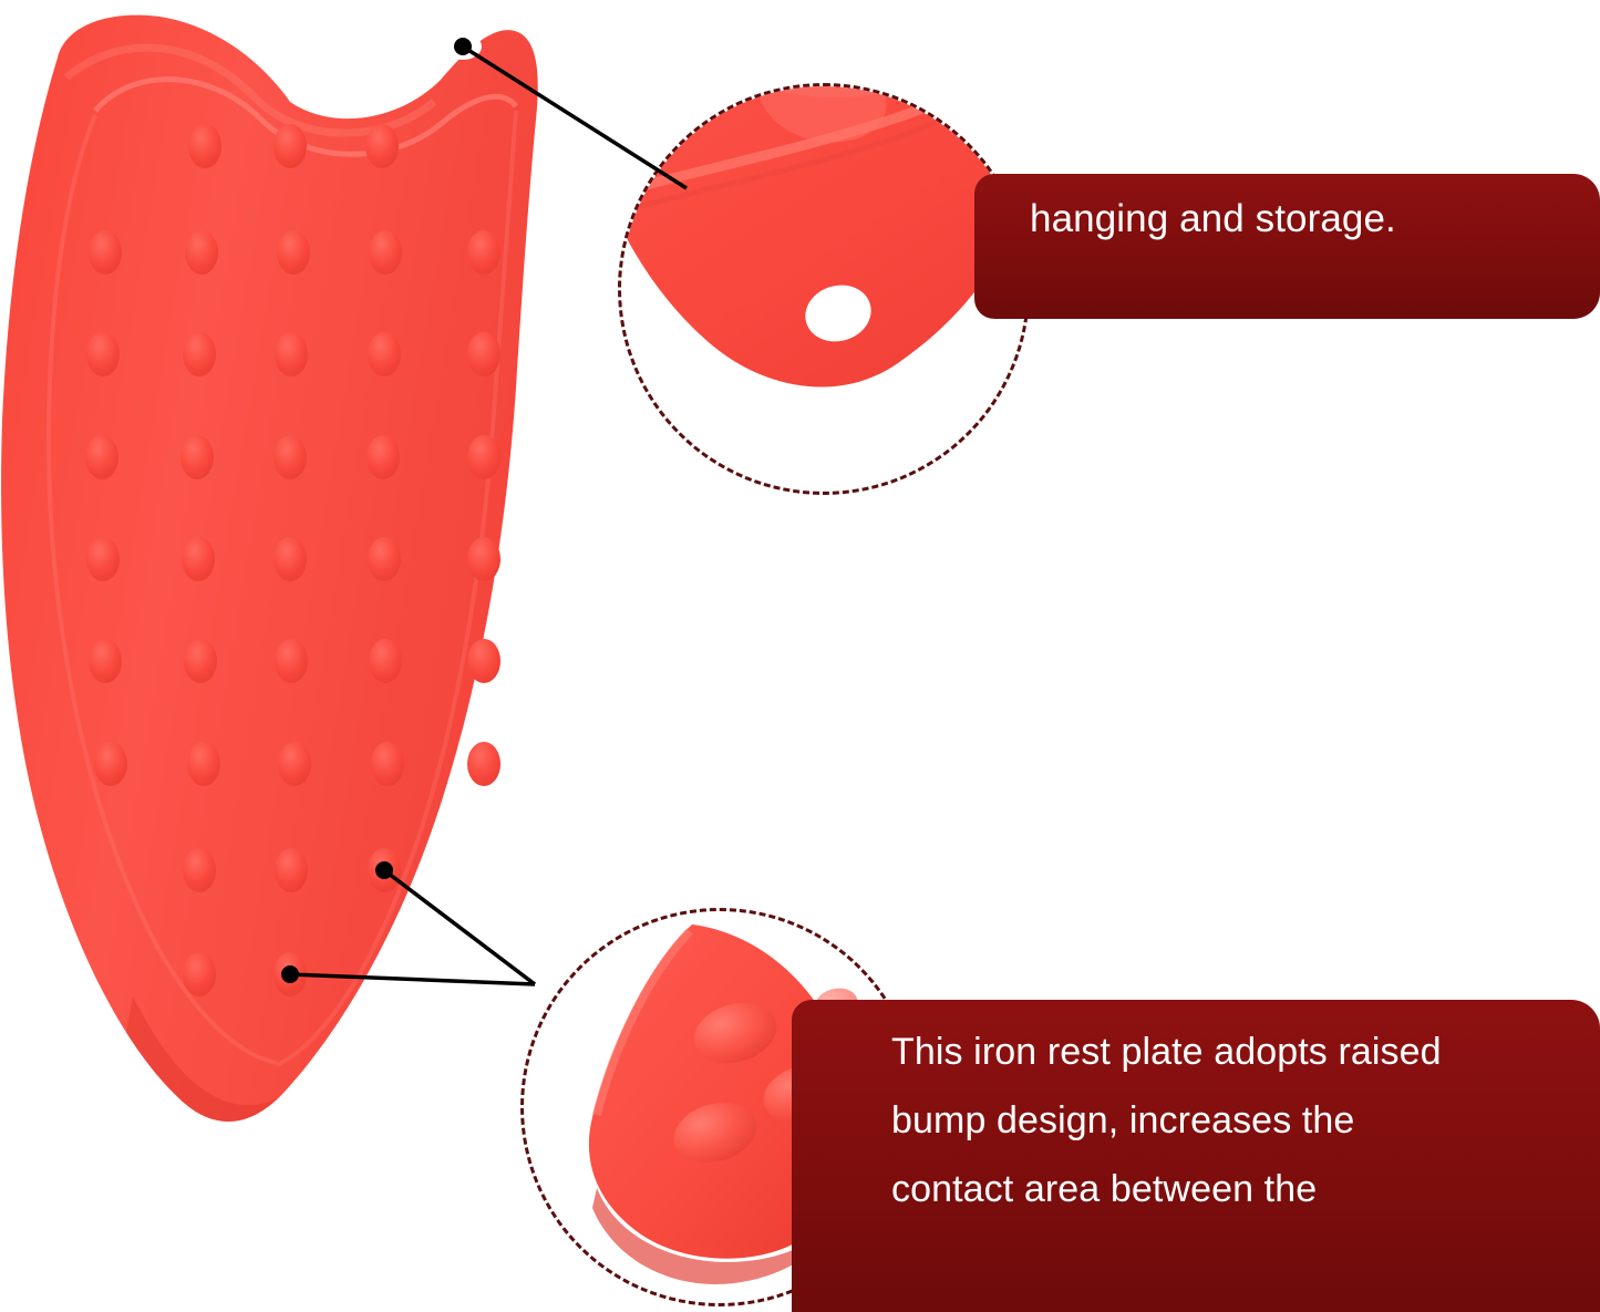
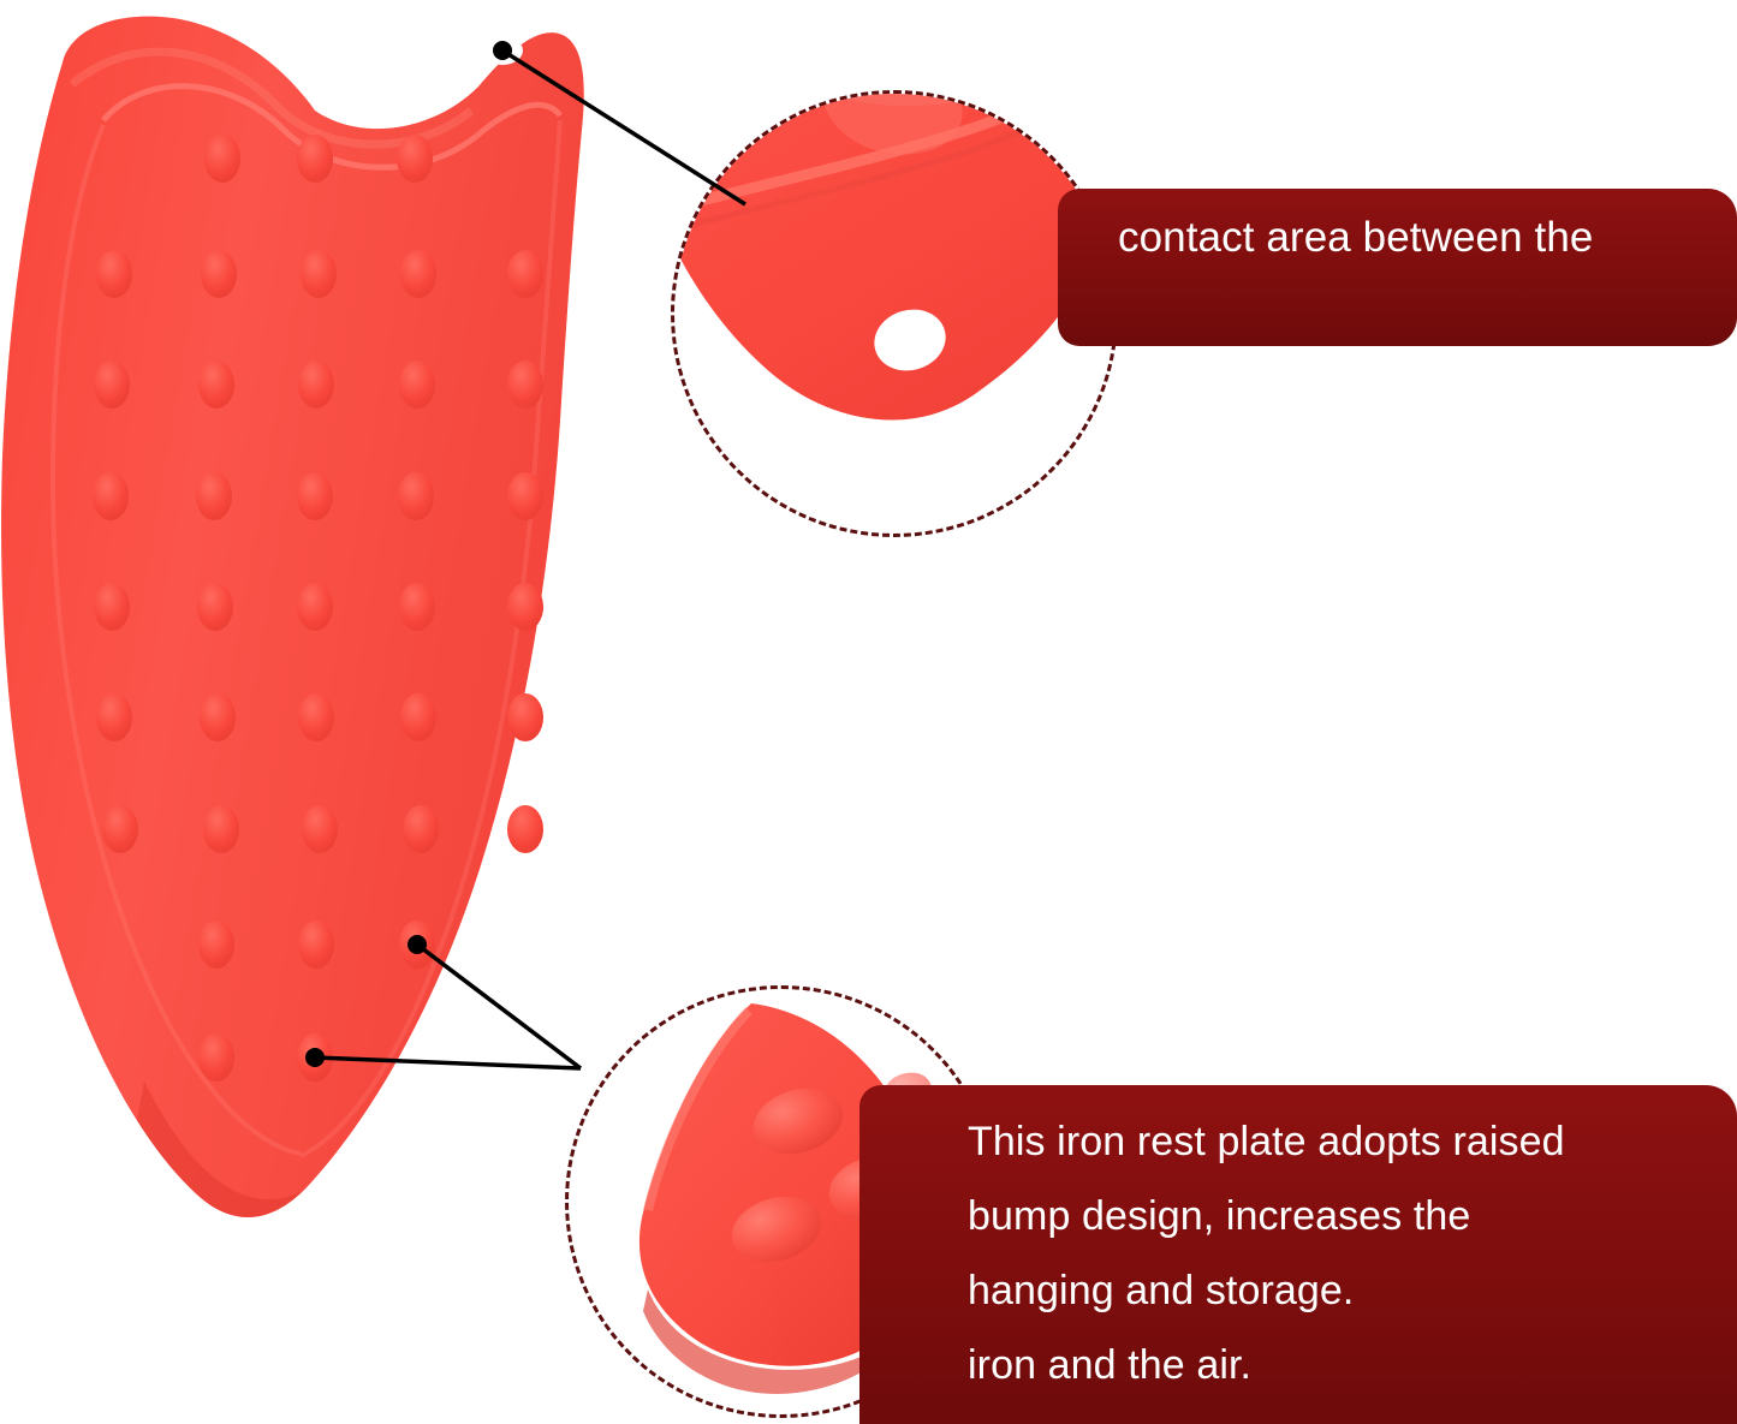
- hanging and storage.
+ contact area between the
  This iron rest plate adopts raised
  bump design, increases the
- contact area between the
+ hanging and storage.
+ iron and the air.
